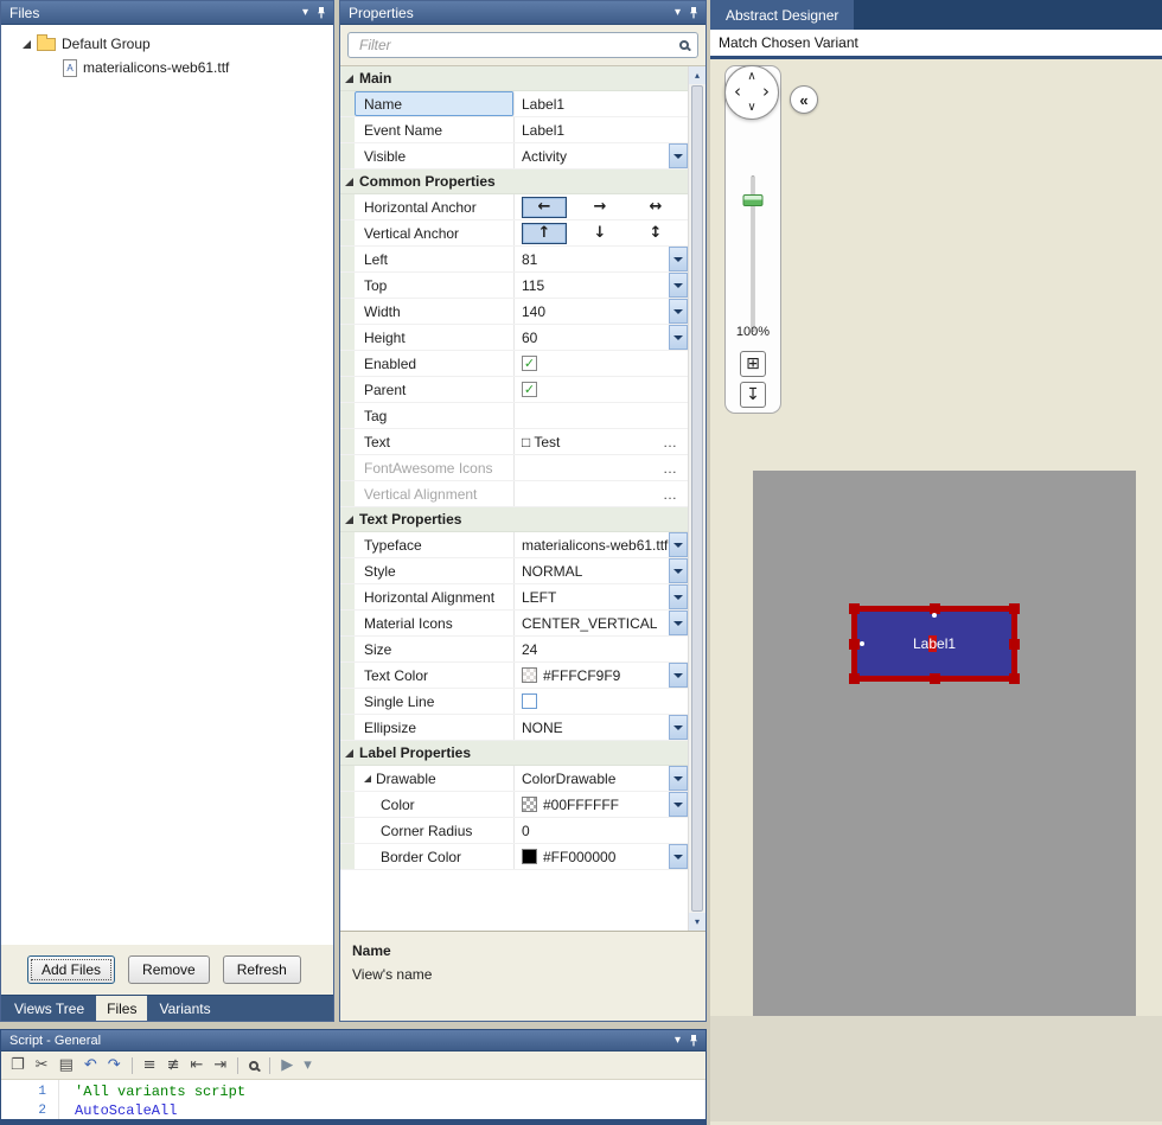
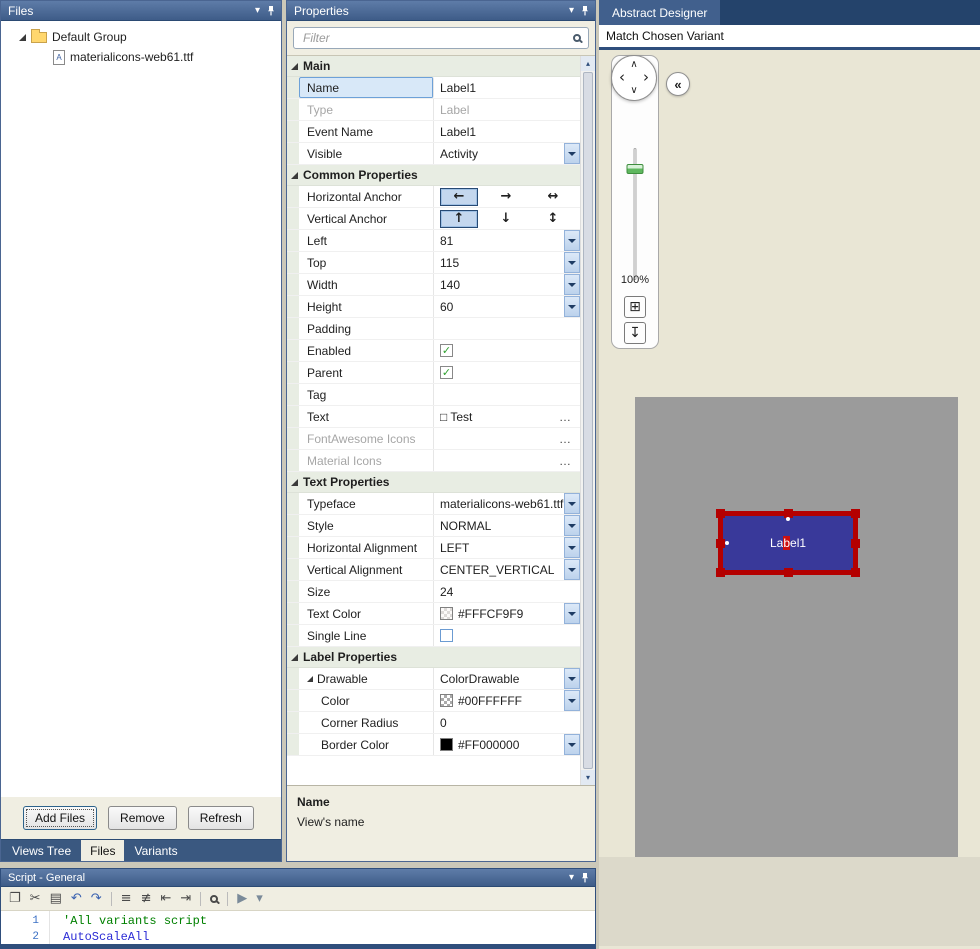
  Files
  ▾
  Default Group
  A
  materialicons-web61.ttf
  Add Files
  Remove
  Refresh
  Views Tree
  Files
  Variants
  Properties
  ▾
  Filter
  Main
  Name
  Label1
+ Type
+ Label
  Event Name
  Label1
  Visible
  Activity
  Common Properties
  Horizontal Anchor
  ←
  →
  ↔
  Vertical Anchor
  ↑
  ↓
  ↕
  Left
  81
  Top
  115
  Width
  140
  Height
  60
+ Padding
  Enabled
  ✓
  Parent
  ✓
  Tag
  Text
  □ Test
  …
  FontAwesome Icons
  …
- Vertical Alignment
+ Material Icons
  …
  Text Properties
  Typeface
  materialicons-web61.ttf
  Style
  NORMAL
  Horizontal Alignment
  LEFT
- Material Icons
+ Vertical Alignment
  CENTER_VERTICAL
  Size
  24
  Text Color
  #FFFCF9F9
  Single Line
- Ellipsize
- NONE
  Label Properties
  Drawable
  ColorDrawable
  Color
  #00FFFFFF
  Corner Radius
  0
  Border Color
  #FF000000
  ▴
  ▾
  Name
  View's name
  Abstract Designer
  Match Chosen Variant
  ∧
  ∨
  ‹
  ›
  100%
  ⊞
  ↧
  «
  Label1
  Script - General
  ▾
  ❐
  ✂
  ▤
  ↶
  ↷
  ≡
  ≢
  ⇤
  ⇥
  ▶
  ▾
  1
  'All variants script
  2
  AutoScaleAll
